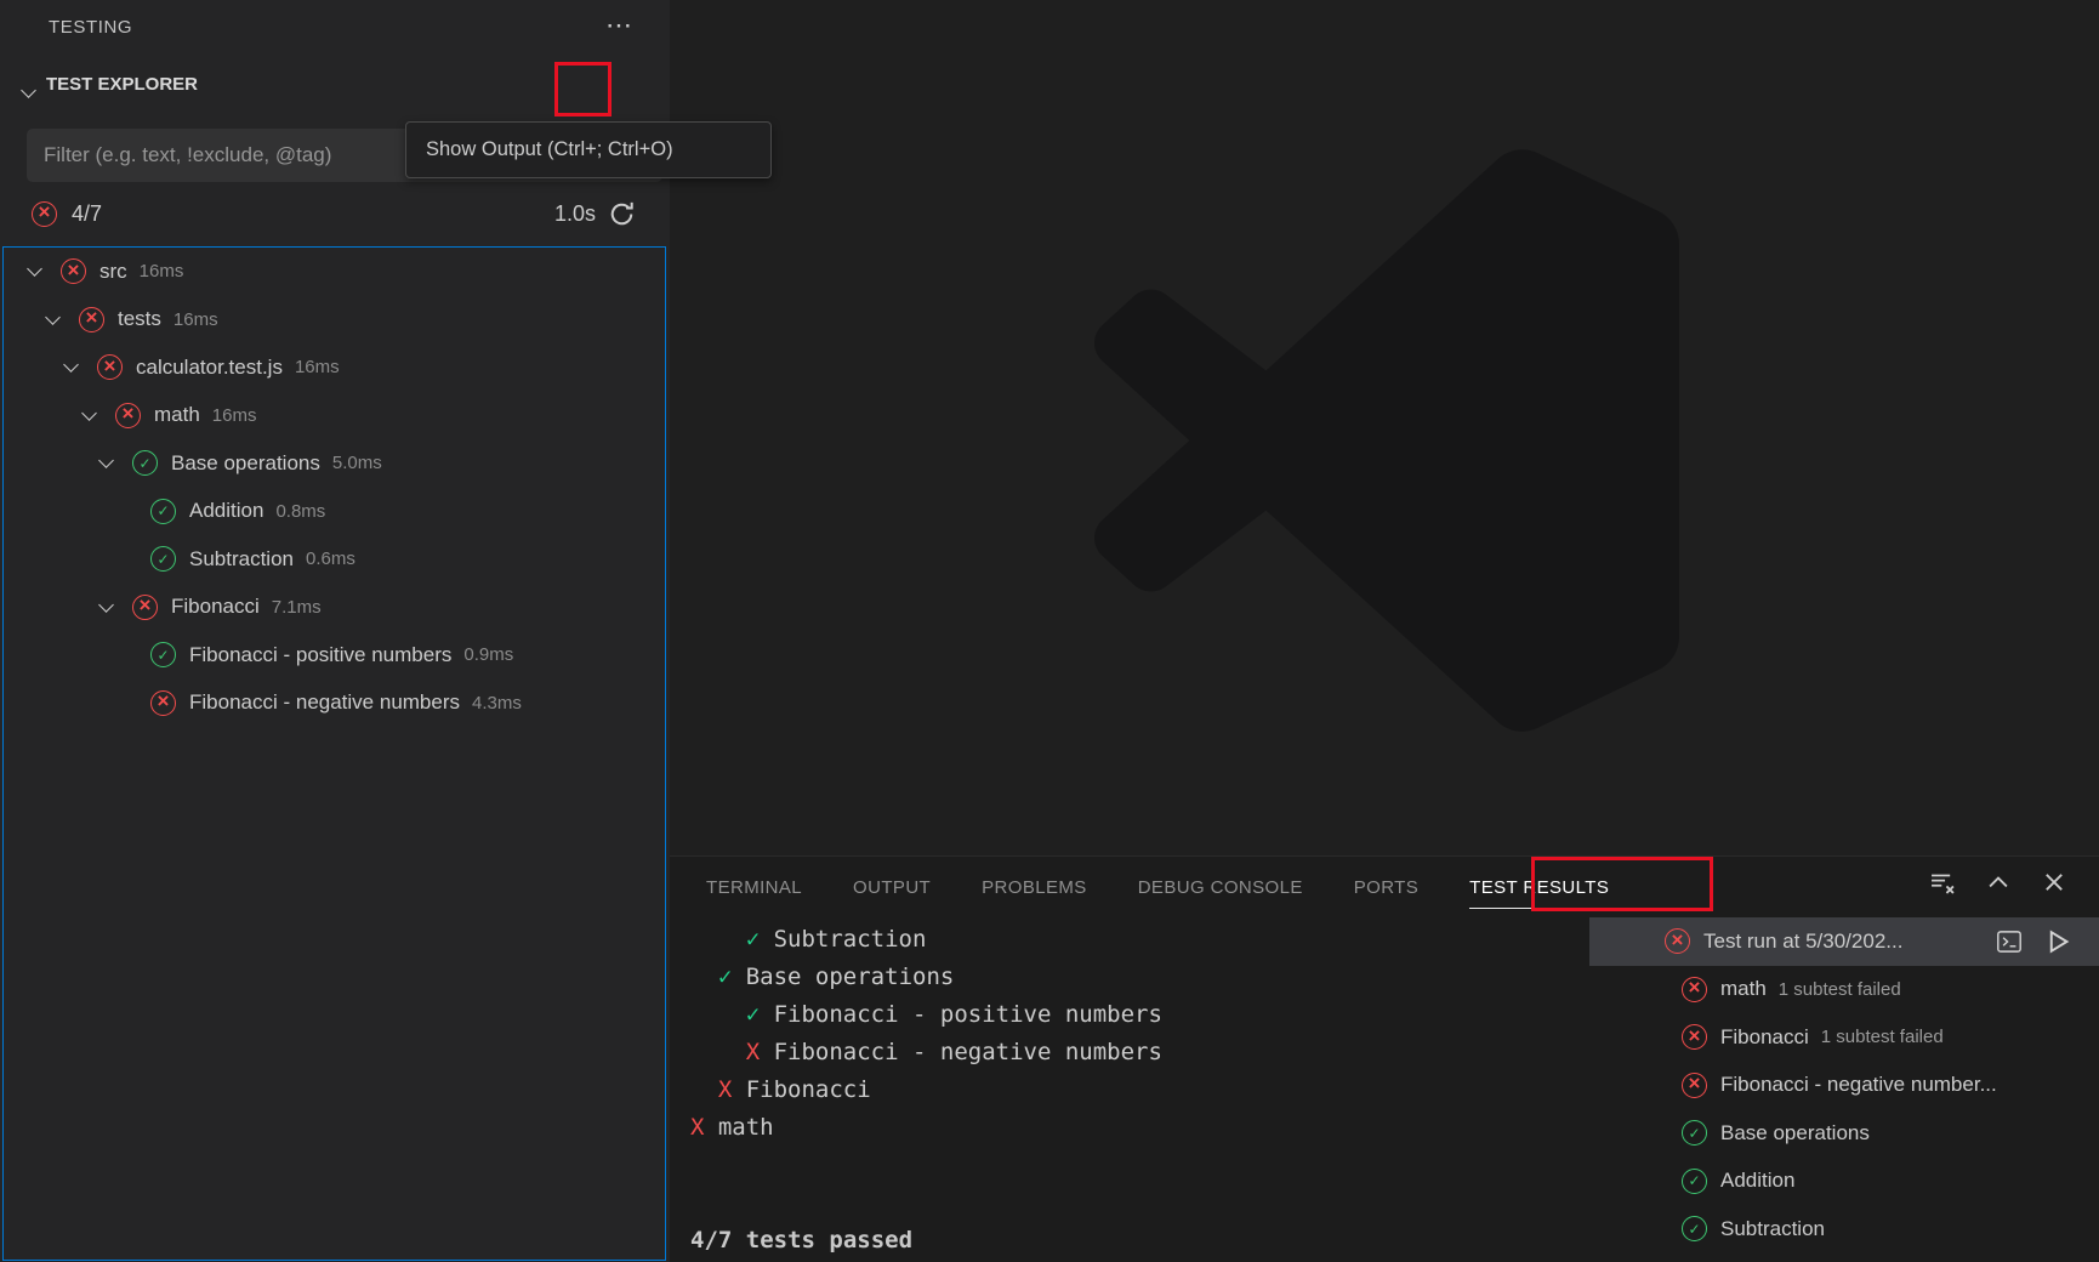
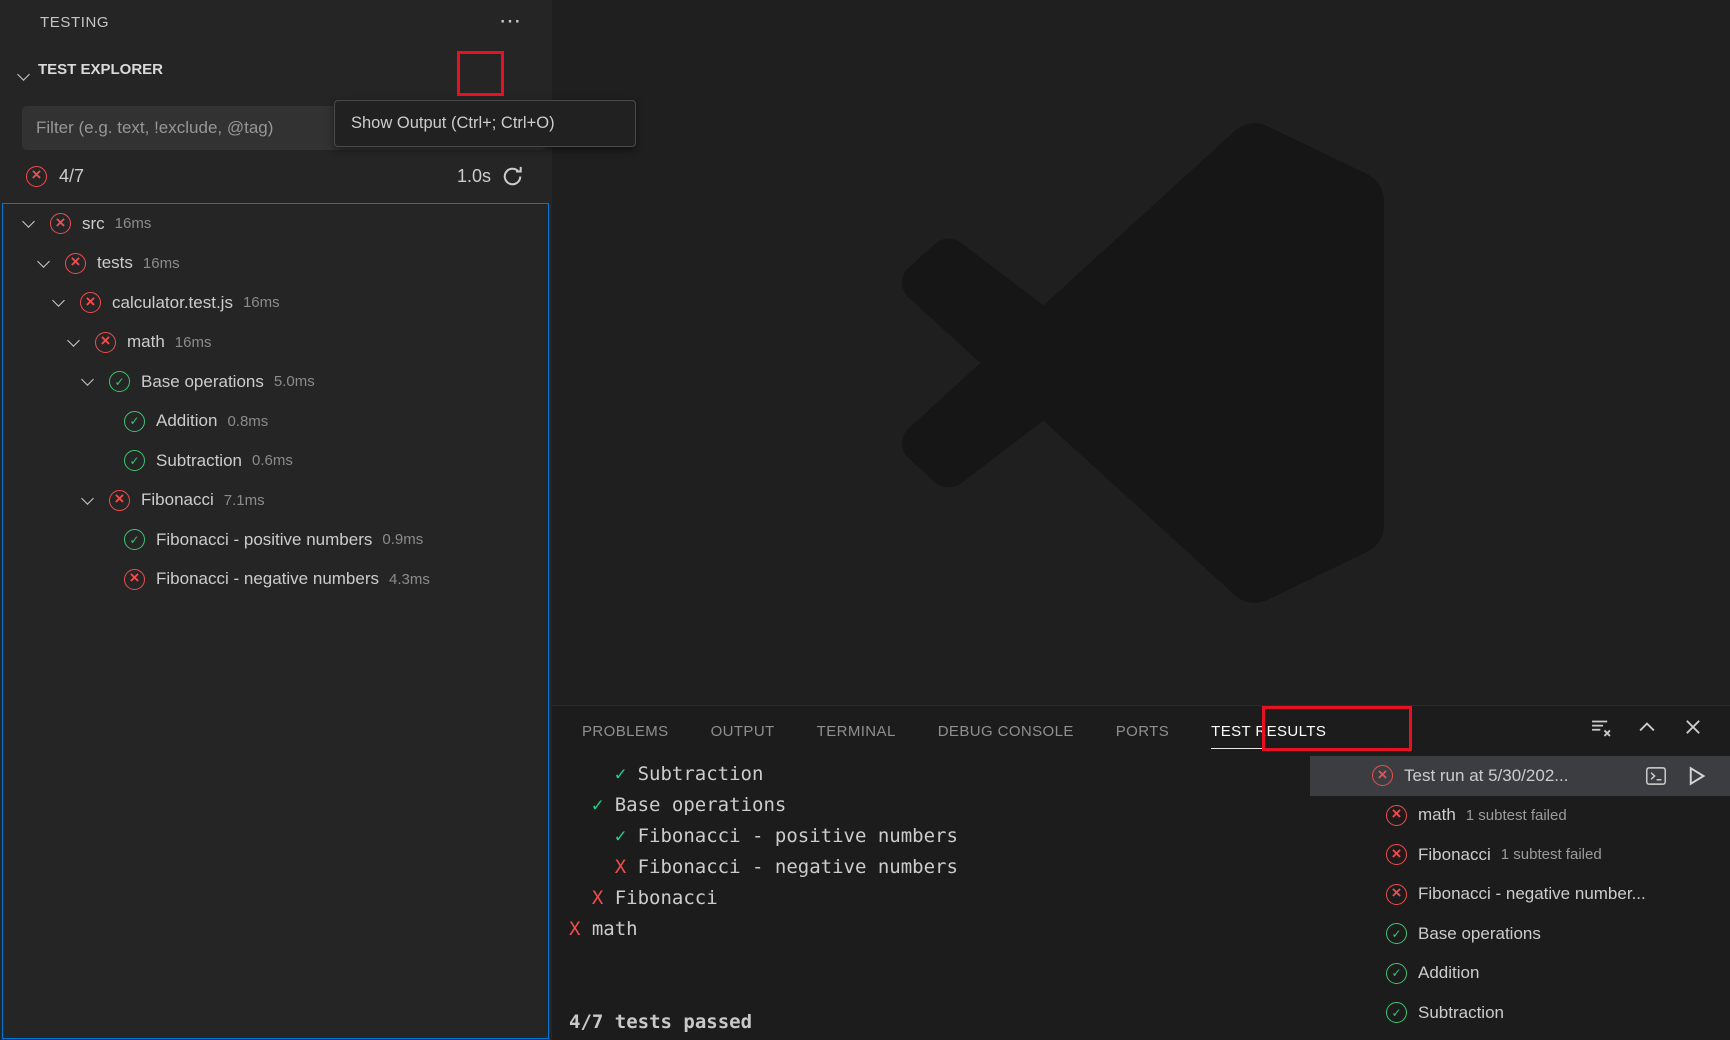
  TESTING
  ⋯
  TEST EXPLORER
  Filter (e.g. text, !exclude, @tag)
  Show Output (Ctrl+; Ctrl+O)
  4/7
  1.0s
  src
  16ms
  tests
  16ms
  calculator.test.js
  16ms
  math
  16ms
  Base operations
  5.0ms
  Addition
  0.8ms
  Subtraction
  0.6ms
  Fibonacci
  7.1ms
  Fibonacci - positive numbers
  0.9ms
  Fibonacci - negative numbers
  4.3ms
- TERMINAL
+ PROBLEMS
  OUTPUT
- PROBLEMS
+ TERMINAL
  DEBUG CONSOLE
  PORTS
  TEST RESULTS
  ✓ Subtraction
  ✓ Base operations
  ✓ Fibonacci - positive numbers
  X Fibonacci - negative numbers
  X Fibonacci
  X math
  4/7 tests passed
  Test run at 5/30/202...
  math
  1 subtest failed
  Fibonacci
  1 subtest failed
  Fibonacci - negative number...
  Base operations
  Addition
  Subtraction
